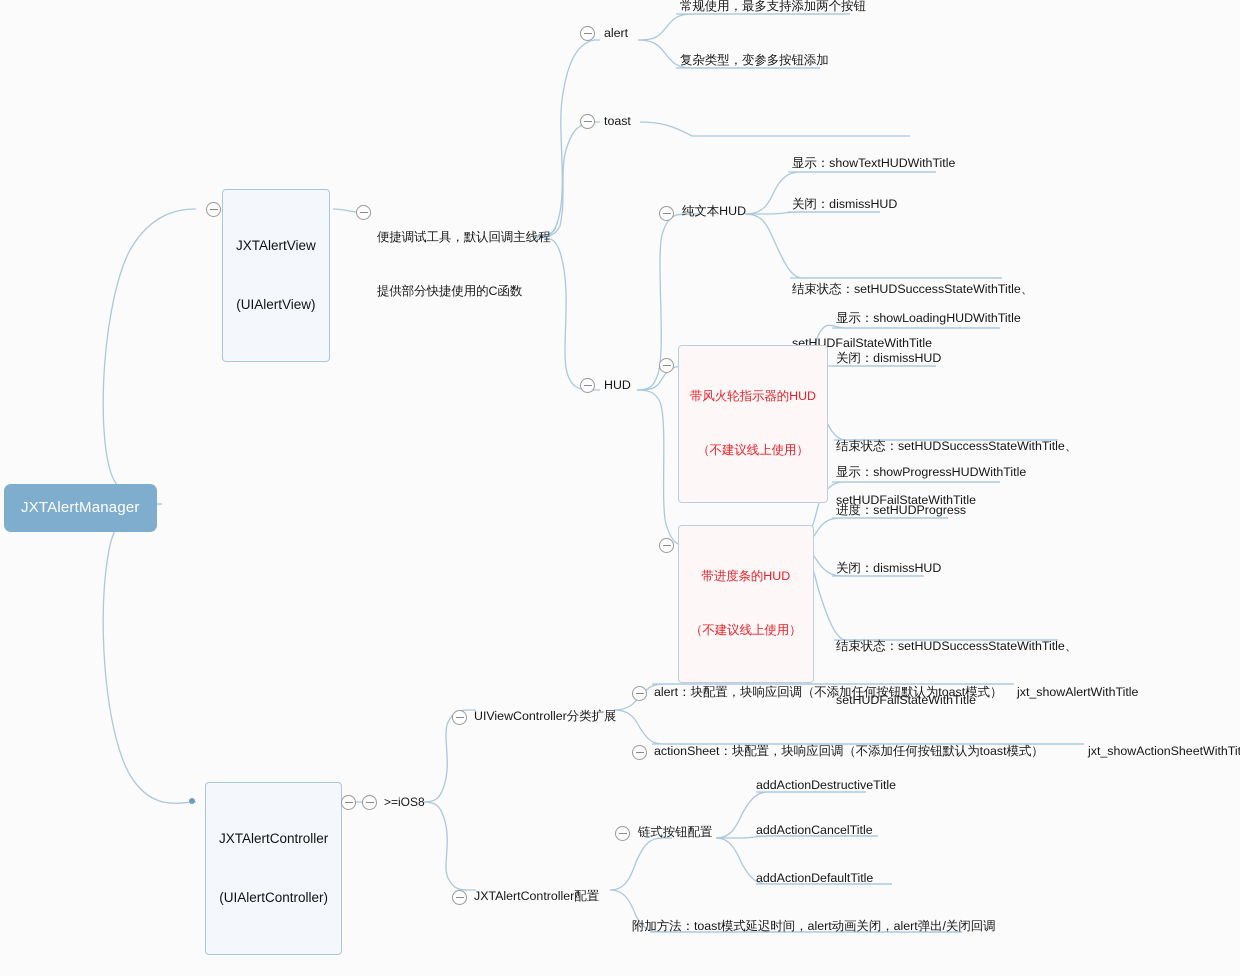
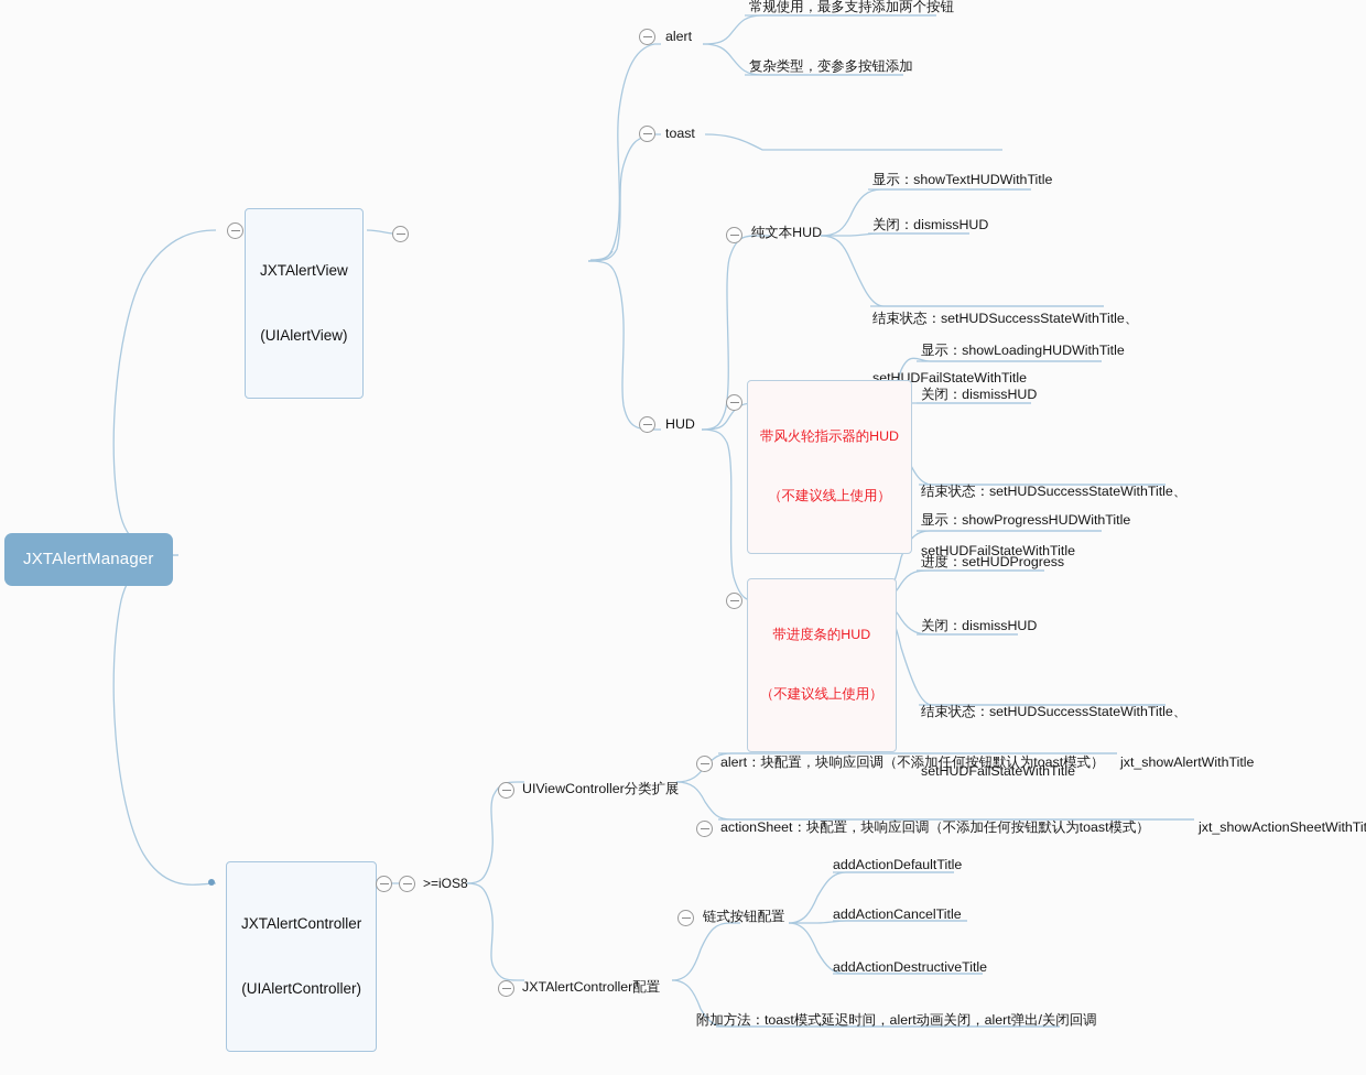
  JXTAlertManager
  JXTAlertView
  (UIAlertView)
- 便捷调试工具，默认回调主线程
- 提供部分快捷使用的C函数
  alert
  常规使用，最多支持添加两个按钮
  复杂类型，变参多按钮添加
  toast
  HUD
  纯文本HUD
  显示：showTextHUDWithTitle
  关闭：dismissHUD
  结束状态：setHUDSuccessStateWithTitle、
  setHUDFailStateWithTitle
  带风火轮指示器的HUD
  （不建议线上使用）
  显示：showLoadingHUDWithTitle
  关闭：dismissHUD
  结束状态：setHUDSuccessStateWithTitle、
  setHUDFailStateWithTitle
  带进度条的HUD
  （不建议线上使用）
  显示：showProgressHUDWithTitle
  进度：setHUDProgress
  关闭：dismissHUD
  结束状态：setHUDSuccessStateWithTitle、
  setHUDFailStateWithTitle
  JXTAlertController
  (UIAlertController)
  >=iOS8
  UIViewController分类扩展
  alert：块配置，块响应回调（不添加任何按钮默认为toast模式）
  jxt_showAlertWithTitle
  actionSheet：块配置，块响应回调（不添加任何按钮默认为toast模式）
  jxt_showActionSheetWithTit
  JXTAlertController配置
  链式按钮配置
- addActionDestructiveTitle
+ addActionDefaultTitle
  addActionCancelTitle
- addActionDefaultTitle
+ addActionDestructiveTitle
  附加方法：toast模式延迟时间，alert动画关闭，alert弹出/关闭回调
